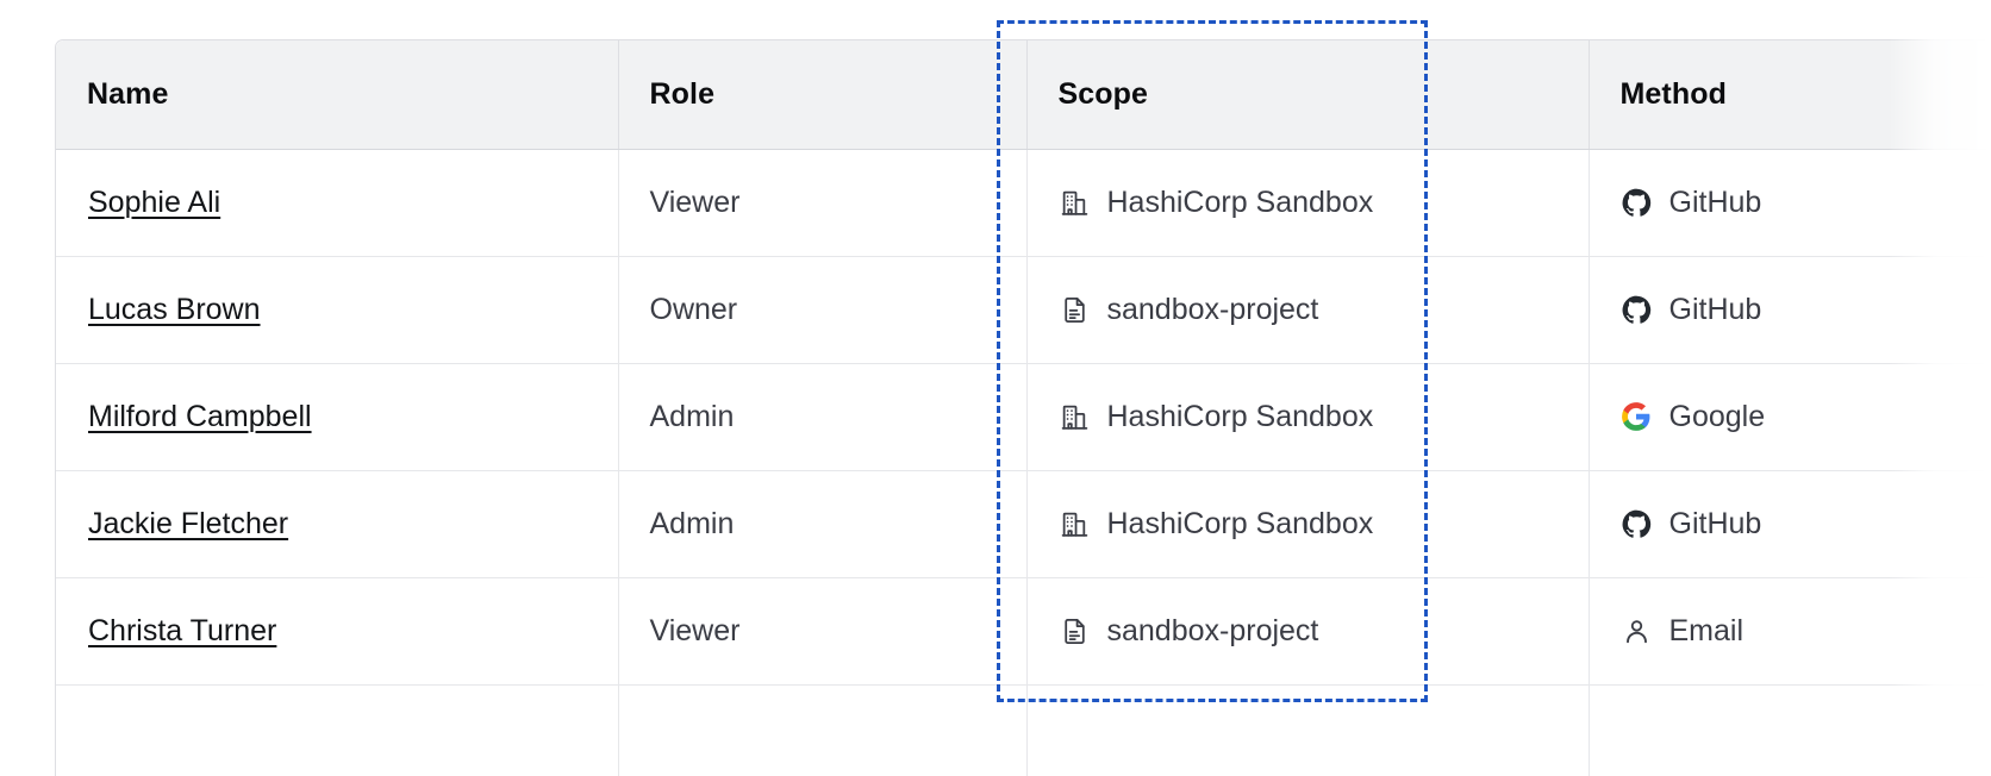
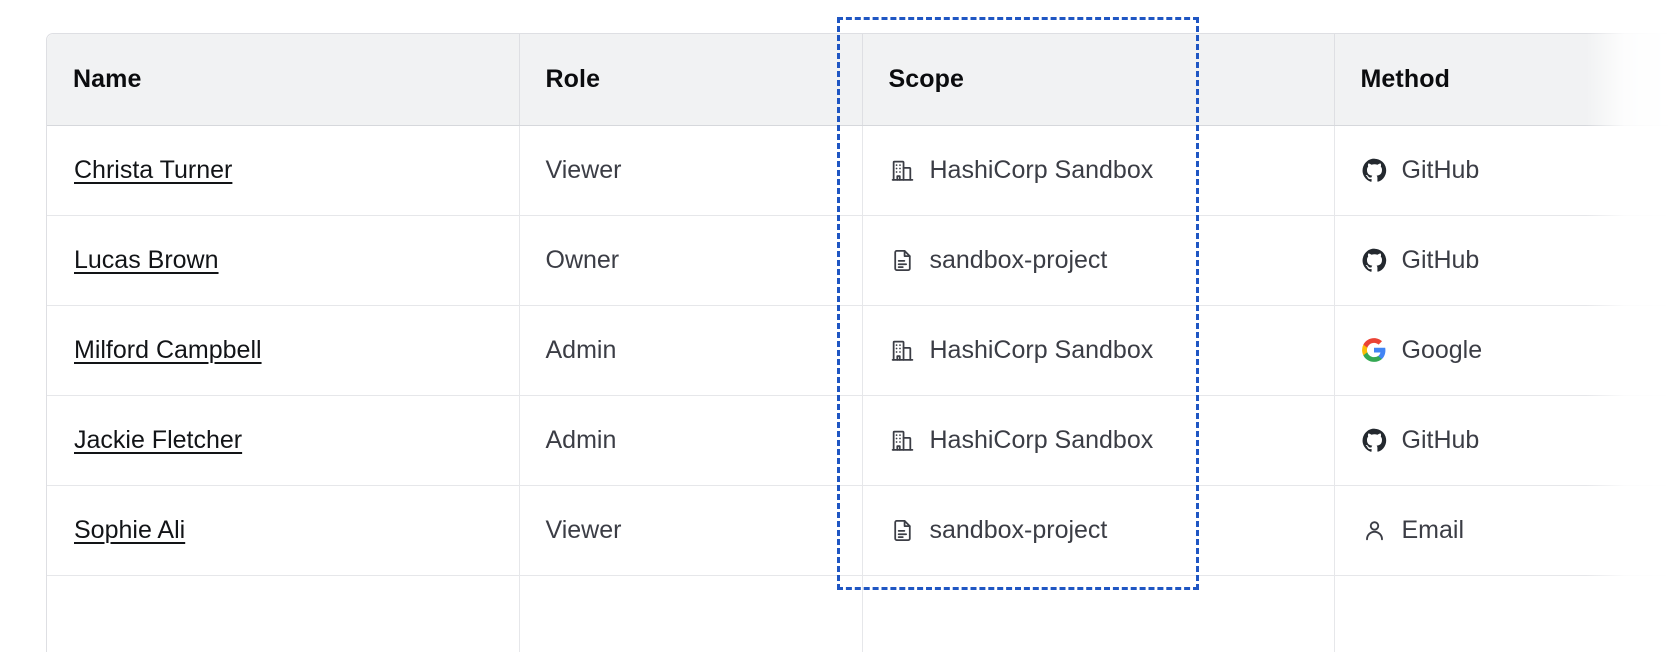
  Name	Role	Scope	Method
- Sophie Ali	Viewer	HashiCorp Sandbox	GitHub
+ Christa Turner	Viewer	HashiCorp Sandbox	GitHub
  Lucas Brown	Owner	sandbox-project	GitHub
  Milford Campbell	Admin	HashiCorp Sandbox	Google
  Jackie Fletcher	Admin	HashiCorp Sandbox	GitHub
- Christa Turner	Viewer	sandbox-project	Email
+ Sophie Ali	Viewer	sandbox-project	Email
